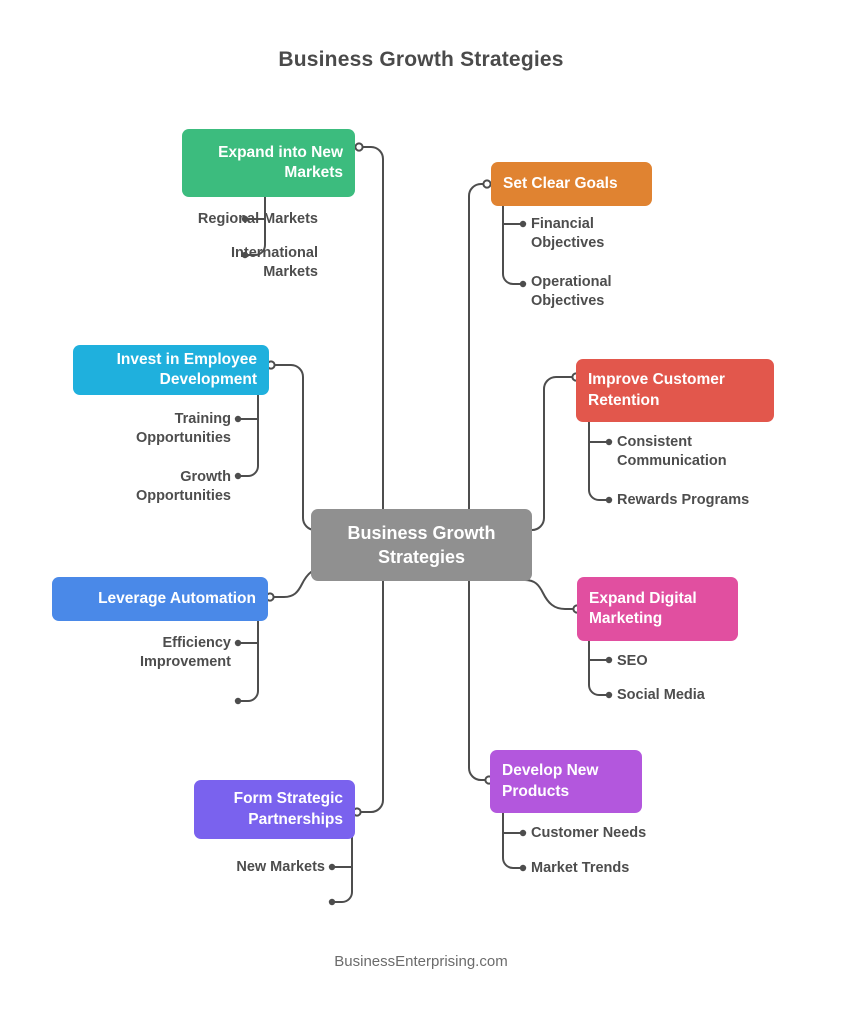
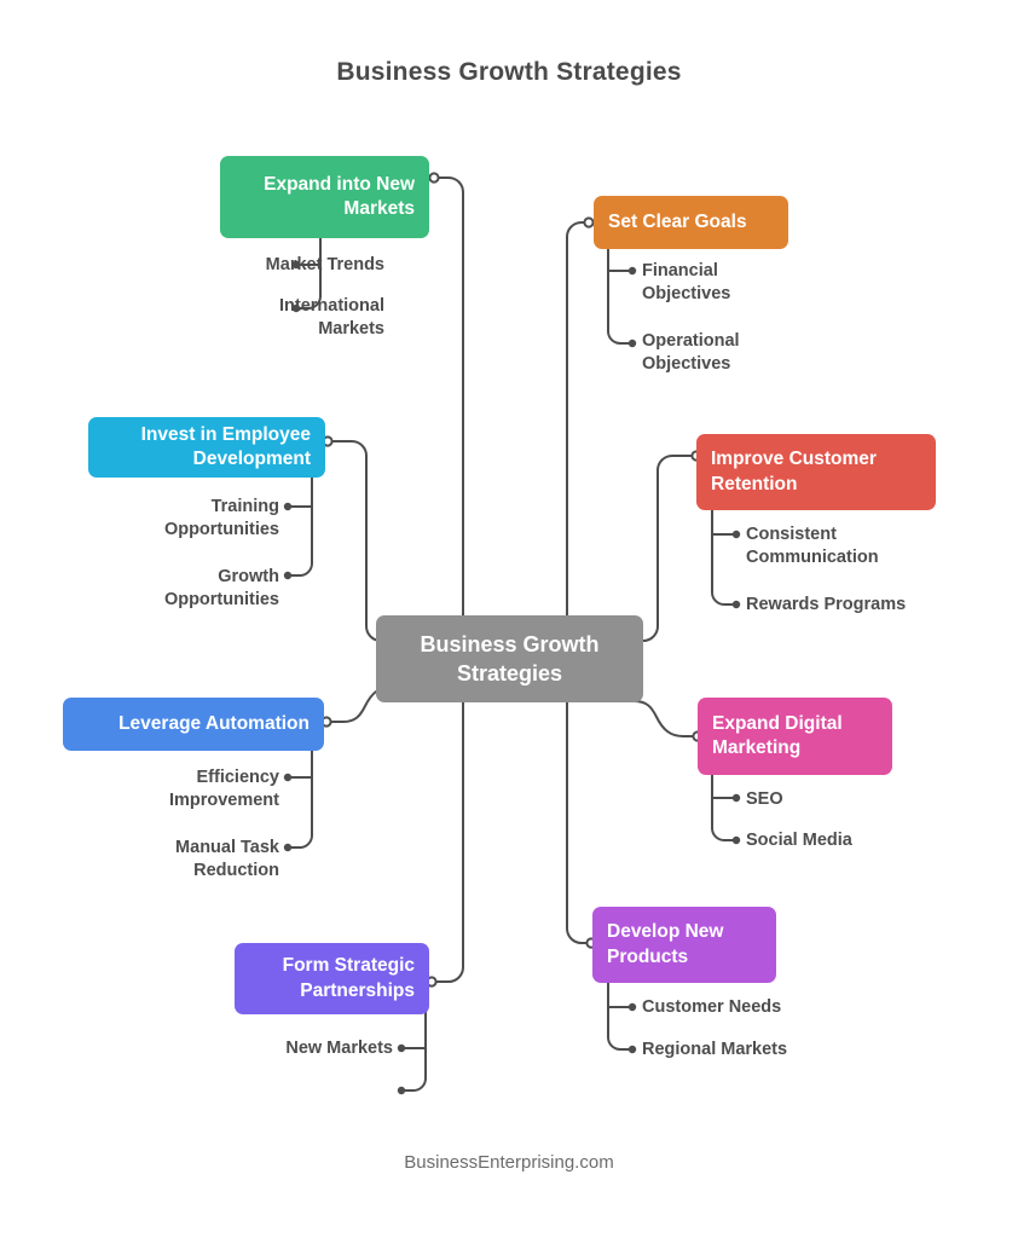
  Business Growth Strategies
  Business Growth
  Strategies
  Expand into New
  Markets
  Set Clear Goals
  Invest in Employee
  Development
  Improve Customer
  Retention
  Leverage Automation
  Expand Digital
  Marketing
  Form Strategic
  Partnerships
  Develop New
  Products
- Regional Markets
+ Market Trends
  International
  Markets
  Financial
  Objectives
  Operational
  Objectives
  Training
  Opportunities
  Growth
  Opportunities
  Consistent
  Communication
  Rewards Programs
  Efficiency
  Improvement
+ Manual Task
+ Reduction
  SEO
  Social Media
  New Markets
  Customer Needs
- Market Trends
+ Regional Markets
  BusinessEnterprising.com
